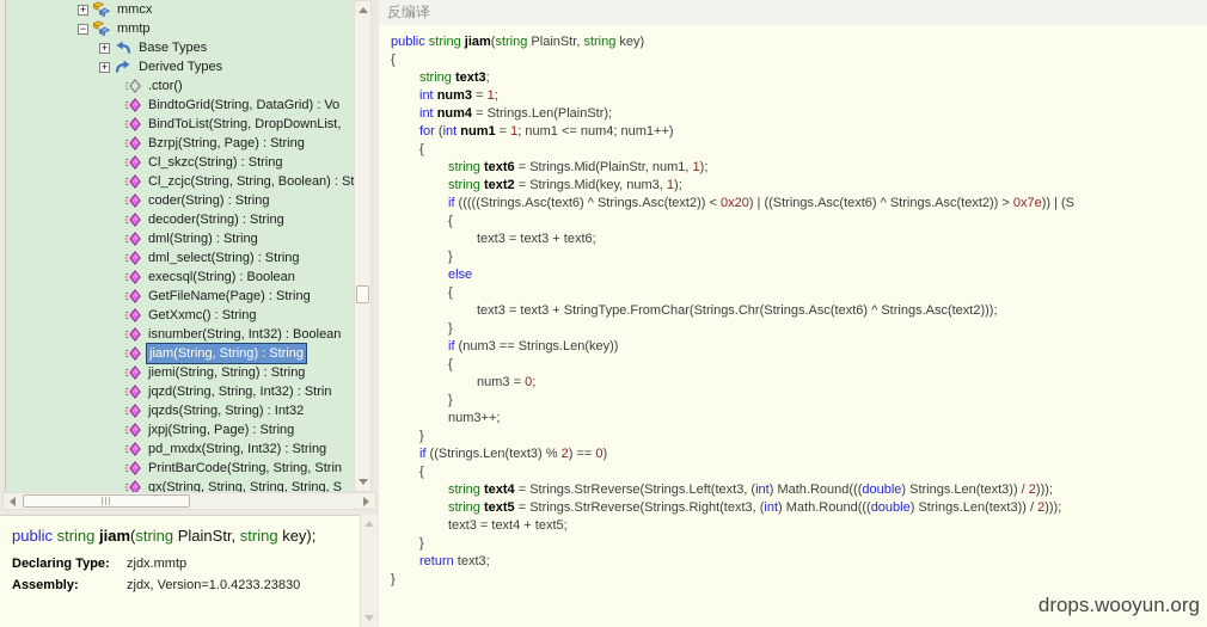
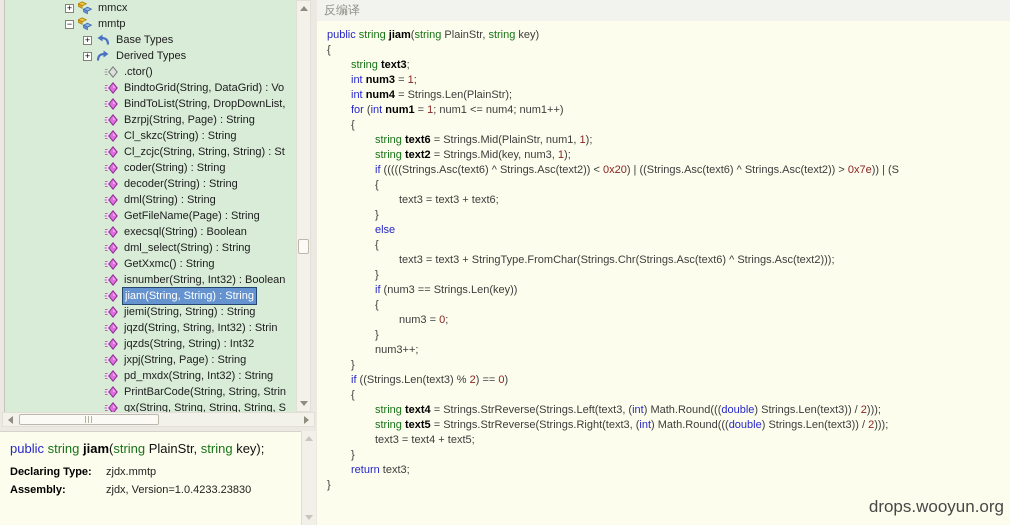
  +
  mmcx
  −
  mmtp
  +
  Base Types
  +
  Derived Types
  .ctor()
  BindtoGrid(String, DataGrid) : Vo
  BindToList(String, DropDownList,
  Bzrpj(String, Page) : String
  Cl_skzc(String) : String
- Cl_zcjc(String, String, Boolean) : St
+ Cl_zcjc(String, String, String) : St
  coder(String) : String
  decoder(String) : String
  dml(String) : String
- dml_select(String) : String
+ GetFileName(Page) : String
  execsql(String) : Boolean
- GetFileName(Page) : String
+ dml_select(String) : String
  GetXxmc() : String
  isnumber(String, Int32) : Boolean
  jiam(String, String) : String
  jiemi(String, String) : String
  jqzd(String, String, Int32) : Strin
  jqzds(String, String) : Int32
  jxpj(String, Page) : String
  pd_mxdx(String, Int32) : String
  PrintBarCode(String, String, Strin
  qx(String, String, String, String, S
  public string jiam(string PlainStr, string key);
  Declaring Type:
  zjdx.mmtp
  Assembly:
  zjdx, Version=1.0.4233.23830
  反编译
  public string jiam(string PlainStr, string key)
  {
  string text3;
  int num3 = 1;
  int num4 = Strings.Len(PlainStr);
  for (int num1 = 1; num1 <= num4; num1++)
  {
  string text6 = Strings.Mid(PlainStr, num1, 1);
  string text2 = Strings.Mid(key, num3, 1);
  if (((((Strings.Asc(text6) ^ Strings.Asc(text2)) < 0x20) | ((Strings.Asc(text6) ^ Strings.Asc(text2)) > 0x7e)) | (S
  {
  text3 = text3 + text6;
  }
  else
  {
  text3 = text3 + StringType.FromChar(Strings.Chr(Strings.Asc(text6) ^ Strings.Asc(text2)));
  }
  if (num3 == Strings.Len(key))
  {
  num3 = 0;
  }
  num3++;
  }
  if ((Strings.Len(text3) % 2) == 0)
  {
  string text4 = Strings.StrReverse(Strings.Left(text3, (int) Math.Round(((double) Strings.Len(text3)) / 2)));
  string text5 = Strings.StrReverse(Strings.Right(text3, (int) Math.Round(((double) Strings.Len(text3)) / 2)));
  text3 = text4 + text5;
  }
  return text3;
  }
  drops.wooyun.org
